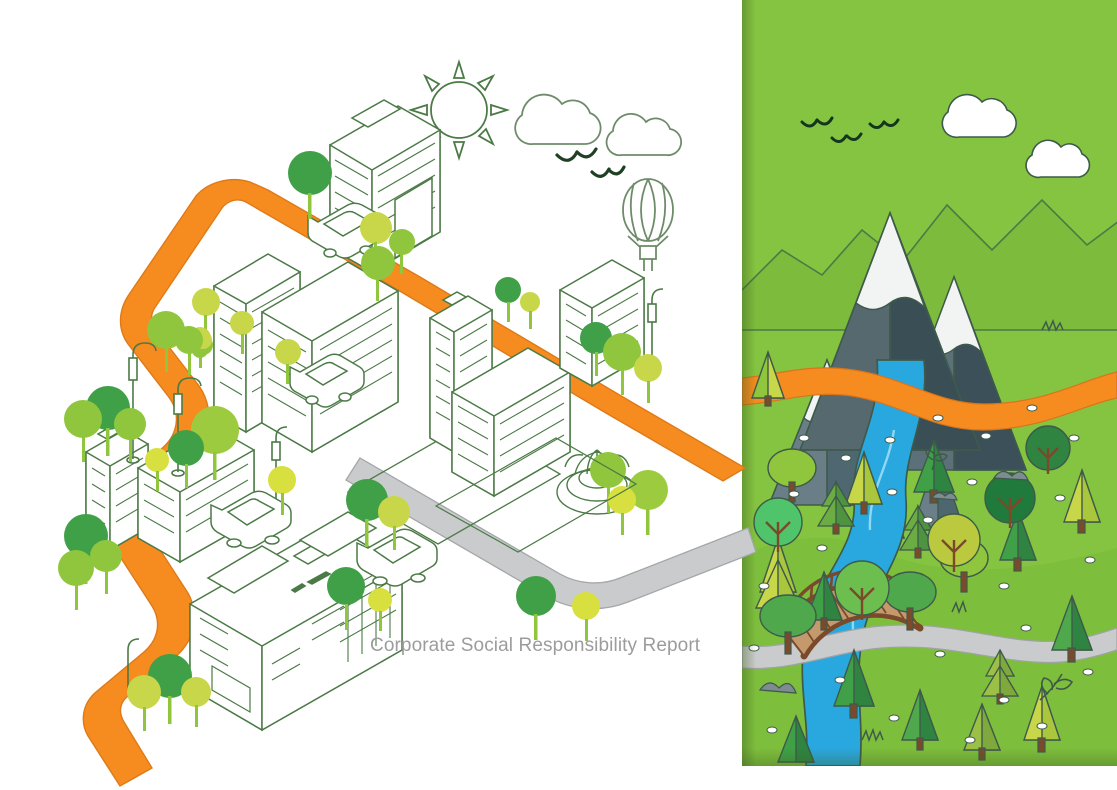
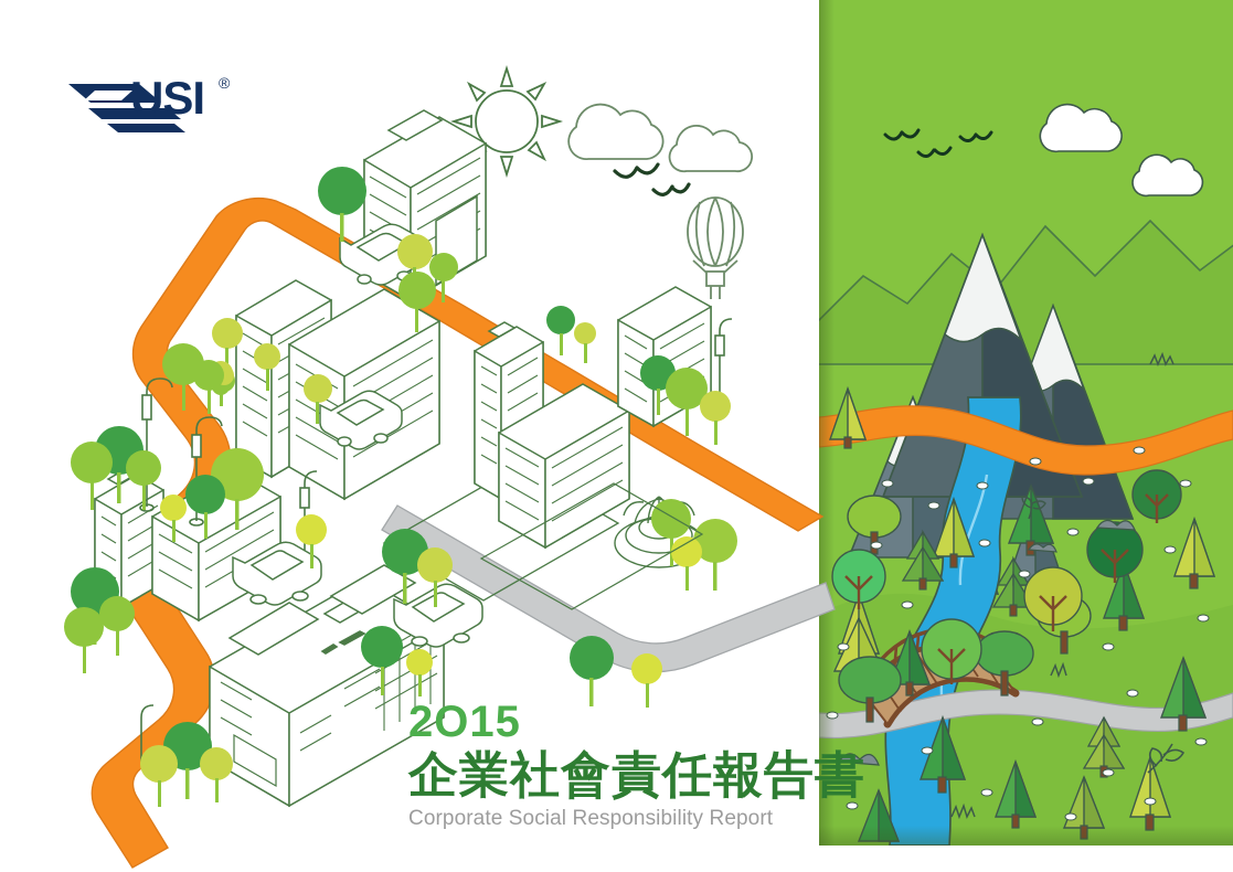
+ USI
+ ®
+ 2O15
+ 企業社會責任報告書
  Corporate Social Responsibility Report
